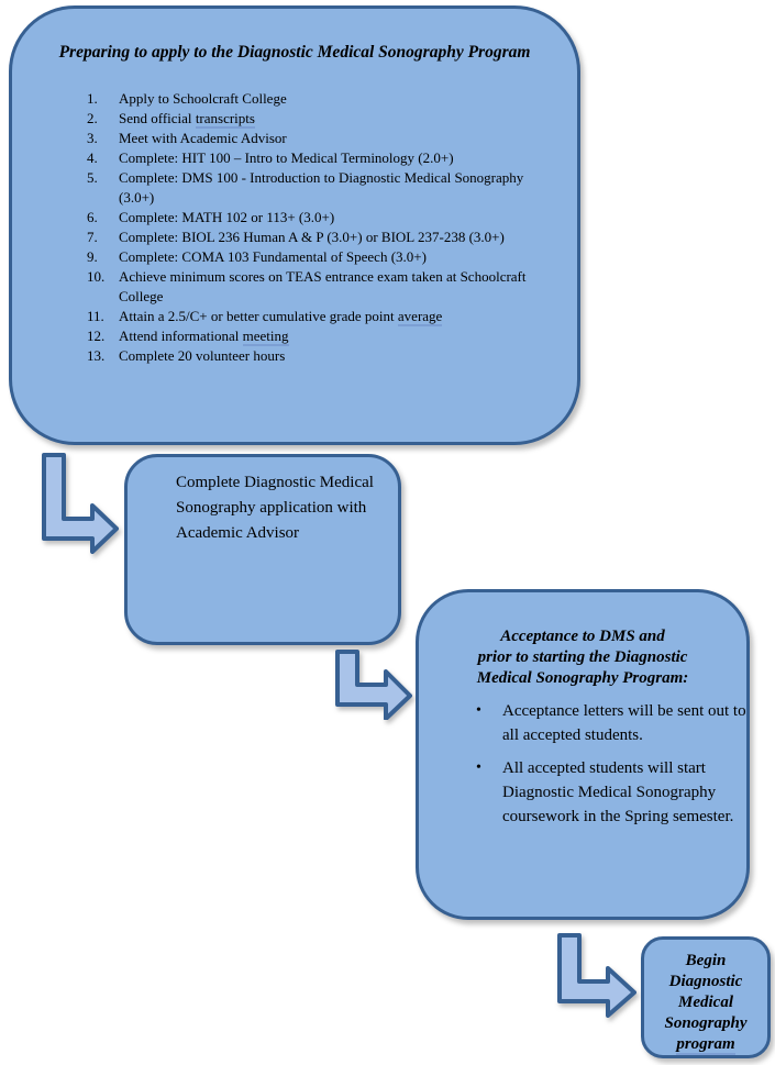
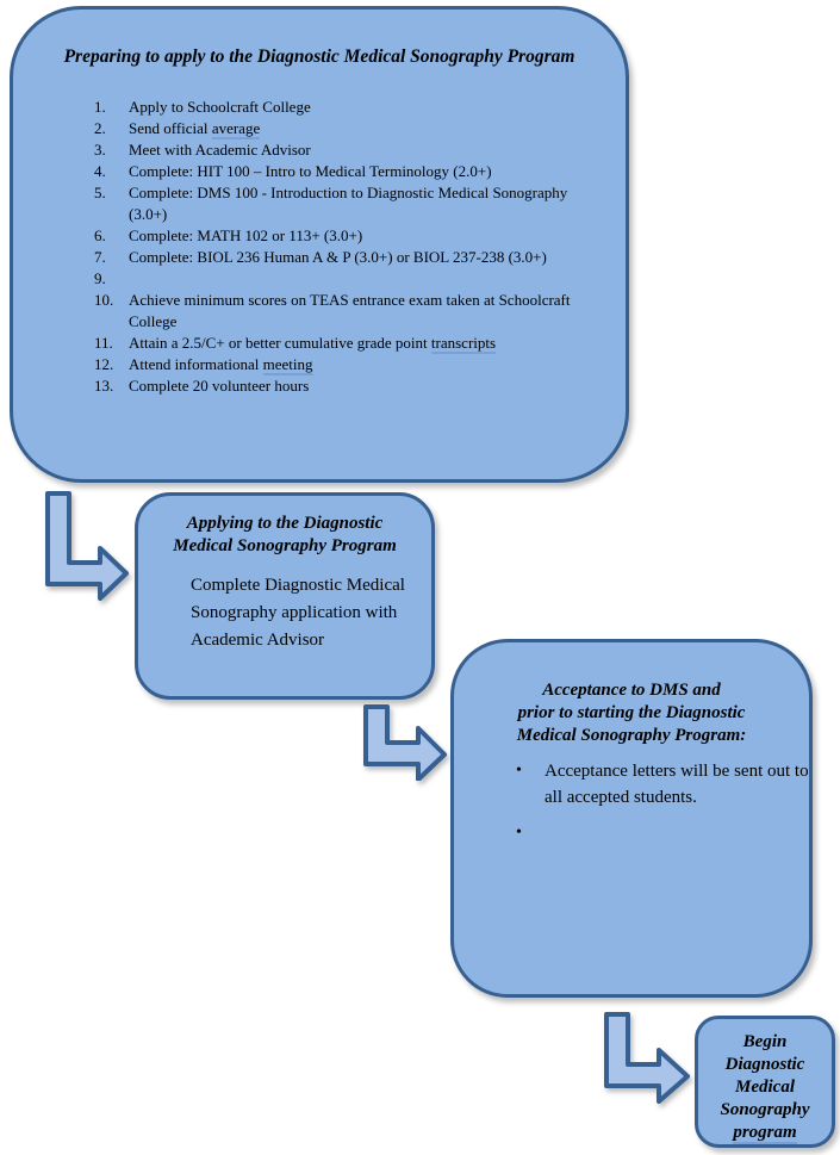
  Preparing to apply to the Diagnostic Medical Sonography Program
  1.
  Apply to Schoolcraft College
  2.
- Send official transcripts
+ Send official average
  3.
  Meet with Academic Advisor
  4.
  Complete: HIT 100 – Intro to Medical Terminology (2.0+)
  5.
  Complete: DMS 100 - Introduction to Diagnostic Medical Sonography (3.0+)
  6.
  Complete: MATH 102 or 113+ (3.0+)
  7.
  Complete: BIOL 236 Human A & P (3.0+) or BIOL 237-238 (3.0+)
  9.
- Complete: COMA 103 Fundamental of Speech (3.0+)
  10.
  Achieve minimum scores on TEAS entrance exam taken at Schoolcraft College
  11.
- Attain a 2.5/C+ or better cumulative grade point average
+ Attain a 2.5/C+ or better cumulative grade point transcripts
  12.
  Attend informational meeting
  13.
  Complete 20 volunteer hours
+ Applying to the Diagnostic
+ Medical Sonography Program
  Complete Diagnostic Medical Sonography application with Academic Advisor
  Acceptance to DMS and
  prior to starting the Diagnostic
  Medical Sonography Program:
  •
  Acceptance letters will be sent out to all accepted students.
  •
- All accepted students will start Diagnostic Medical Sonography coursework in the Spring semester.
  Begin
  Diagnostic
  Medical
  Sonography
  program
